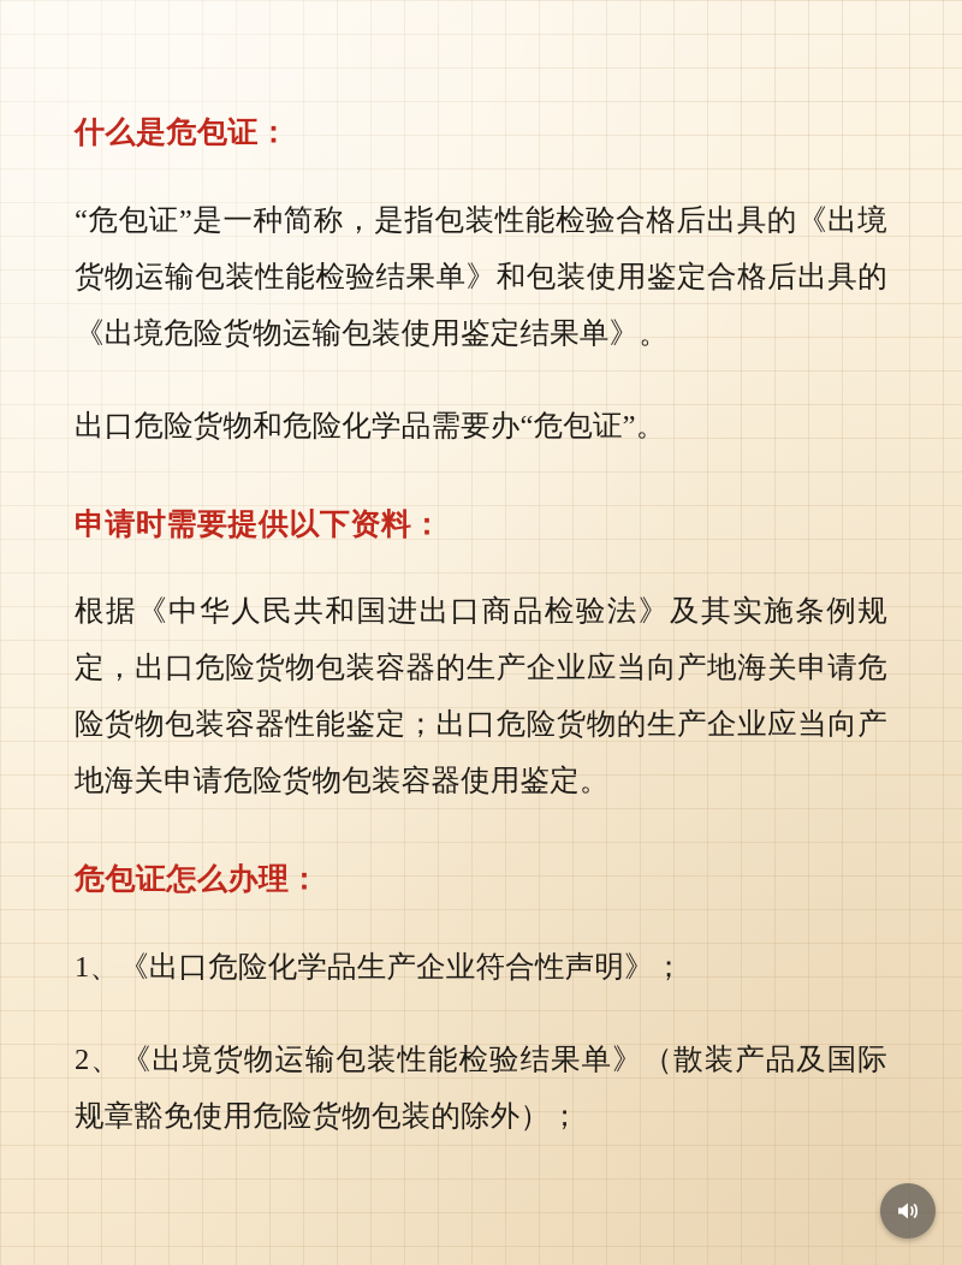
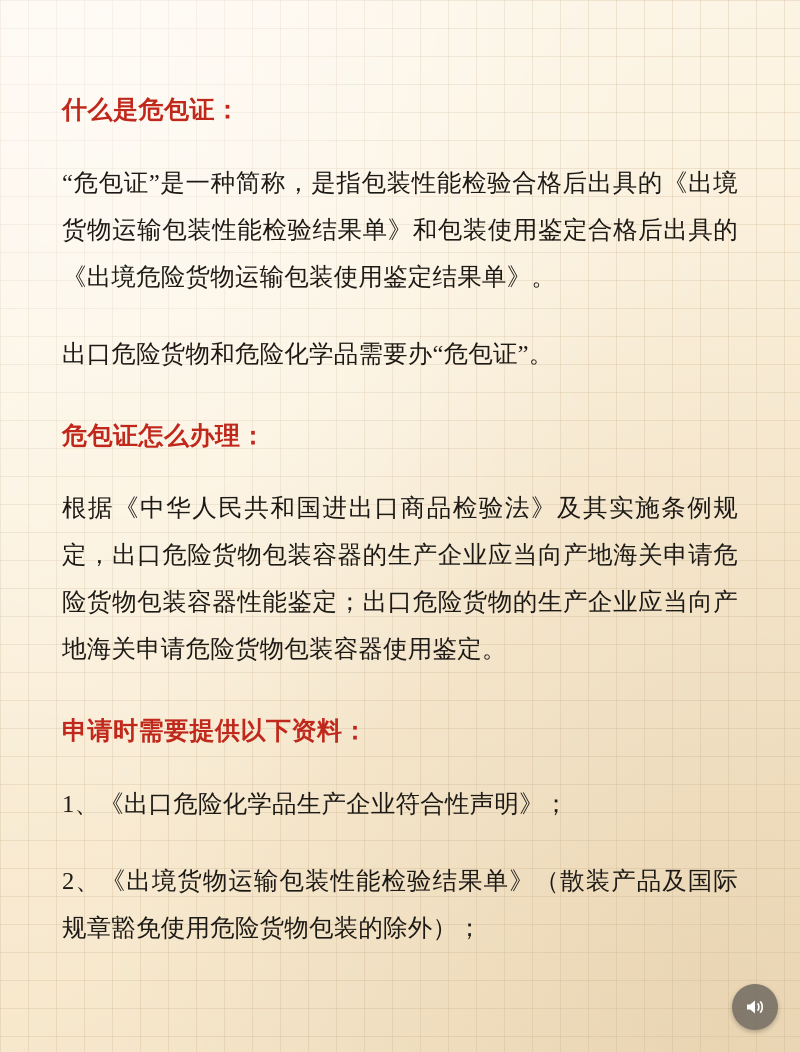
  什么是危包证：
  “危包证”是一种简称，是指包装性能检验合格后出具的《出境货物运输包装性能检验结果单》和包装使用鉴定合格后出具的《出境危险货物运输包装使用鉴定结果单》。
  出口危险货物和危险化学品需要办“危包证”。
- 申请时需要提供以下资料：
+ 危包证怎么办理：
  根据《中华人民共和国进出口商品检验法》及其实施条例规定，出口危险货物包装容器的生产企业应当向产地海关申请危险货物包装容器性能鉴定；出口危险货物的生产企业应当向产地海关申请危险货物包装容器使用鉴定。
- 危包证怎么办理：
+ 申请时需要提供以下资料：
  1、《出口危险化学品生产企业符合性声明》；
  2、《出境货物运输包装性能检验结果单》（散装产品及国际规章豁免使用危险货物包装的除外）；
